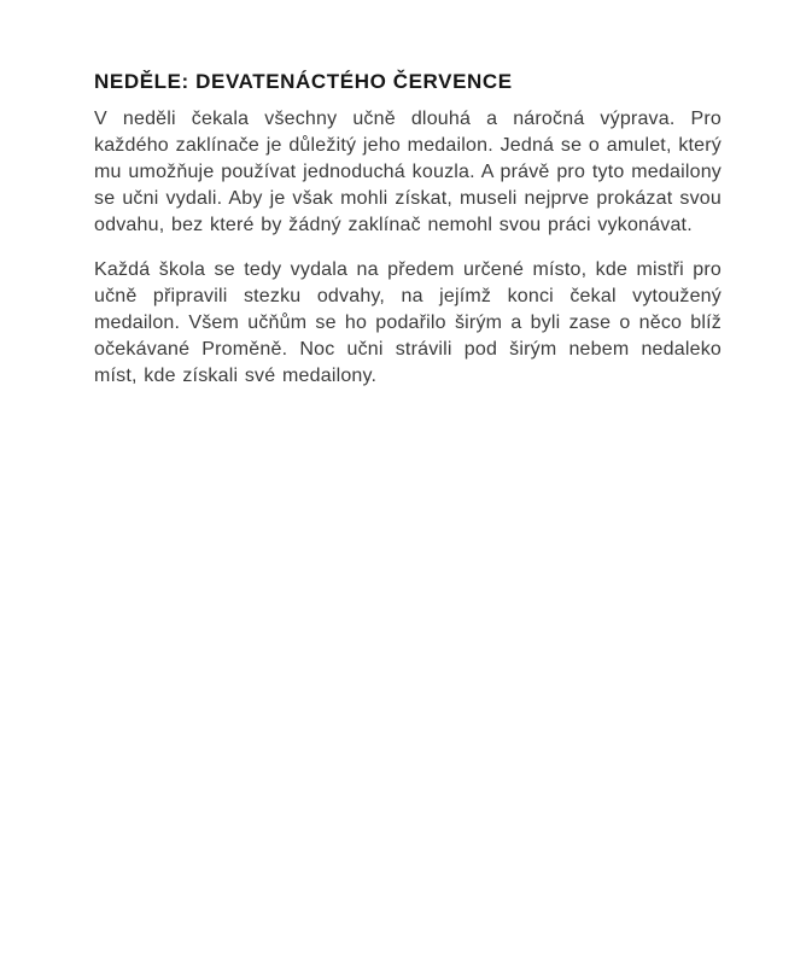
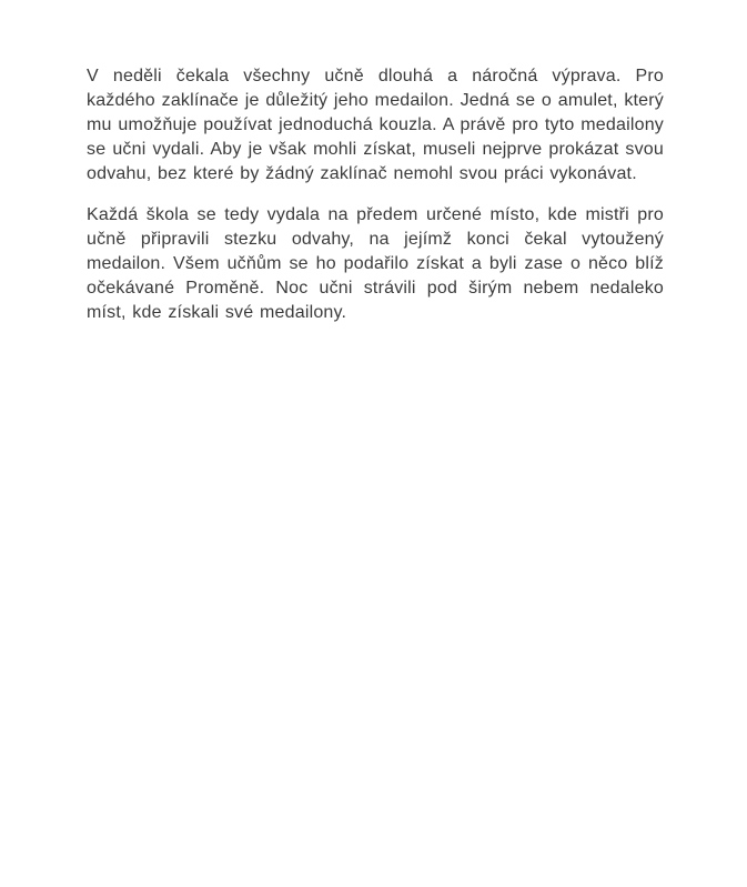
- NEDĚLE: DEVATENÁCTÉHO ČERVENCE
  V neděli čekala všechny učně dlouhá a náročná výprava. Pro každého zaklínače je důležitý jeho medailon. Jedná se o amulet, který mu umožňuje používat jednoduchá kouzla. A právě pro tyto medailony se učni vydali. Aby je však mohli získat, museli nejprve prokázat svou odvahu, bez které by žádný zaklínač nemohl svou práci vykonávat.
- Každá škola se tedy vydala na předem určené místo, kde mistři pro učně připravili stezku odvahy, na jejímž konci čekal vytoužený medailon. Všem učňům se ho podařilo širým a byli zase o něco blíž očekávané Proměně. Noc učni strávili pod širým nebem nedaleko míst, kde získali své medailony.
+ Každá škola se tedy vydala na předem určené místo, kde mistři pro učně připravili stezku odvahy, na jejímž konci čekal vytoužený medailon. Všem učňům se ho podařilo získat a byli zase o něco blíž očekávané Proměně. Noc učni strávili pod širým nebem nedaleko míst, kde získali své medailony.
